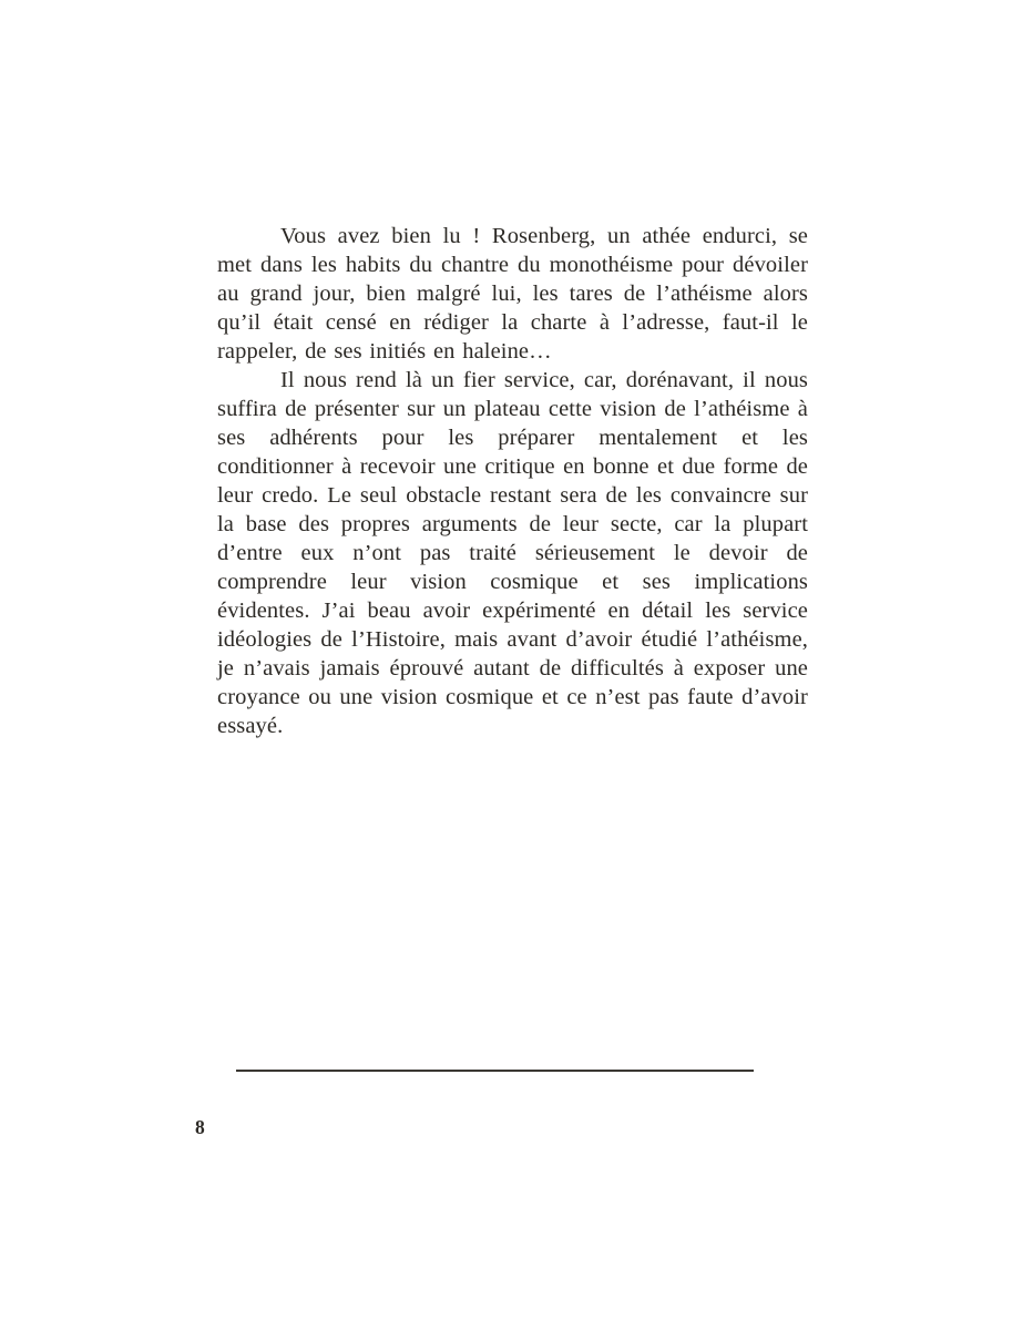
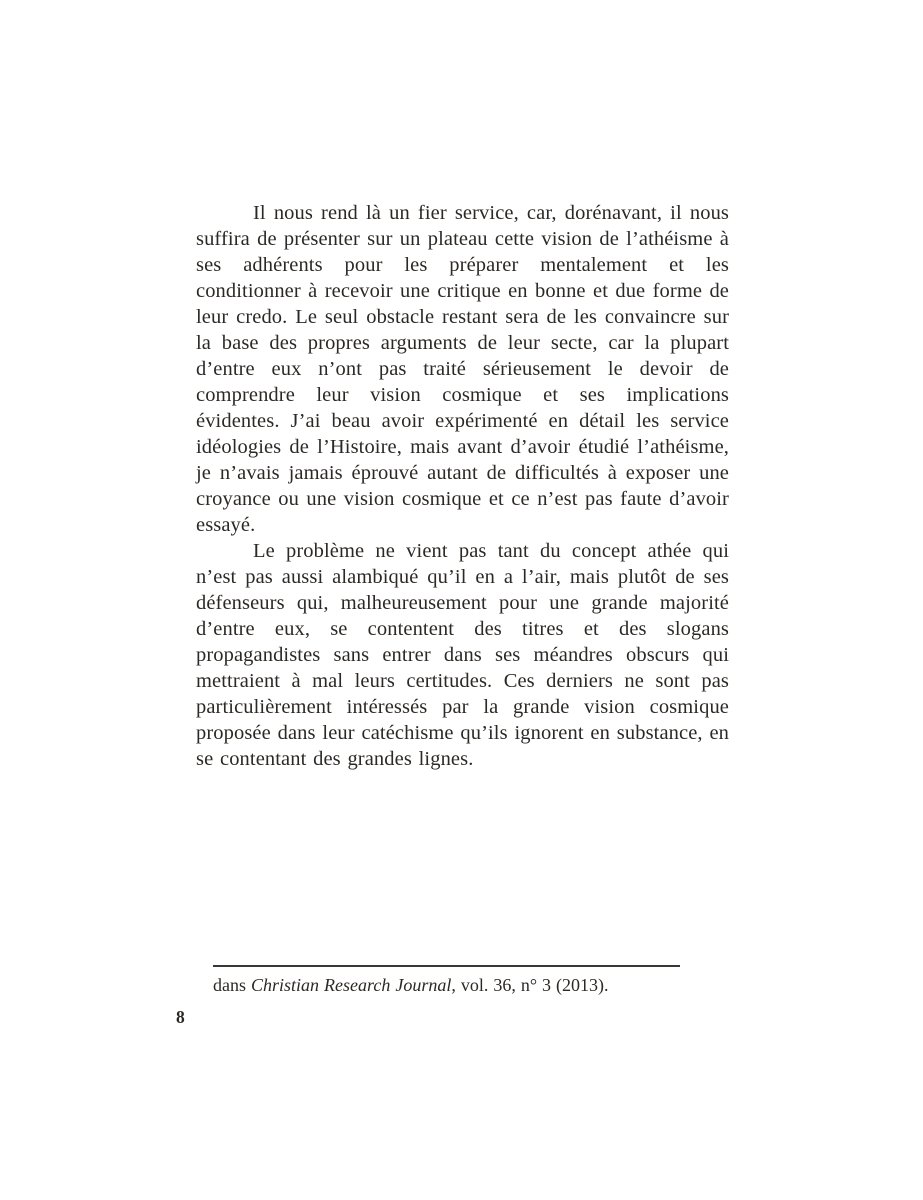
- Vous avez bien lu ! Rosenberg, un athée endurci, se met dans les habits du chantre du monothéisme pour dévoiler au grand jour, bien malgré lui, les tares de l’athéisme alors qu’il était censé en rédiger la charte à l’adresse, faut-il le rappeler, de ses initiés en haleine…
  Il nous rend là un fier service, car, dorénavant, il nous suffira de présenter sur un plateau cette vision de l’athéisme à ses adhérents pour les préparer mentalement et les conditionner à recevoir une critique en bonne et due forme de leur credo. Le seul obstacle restant sera de les convaincre sur la base des propres arguments de leur secte, car la plupart d’entre eux n’ont pas traité sérieusement le devoir de comprendre leur vision cosmique et ses implications évidentes. J’ai beau avoir expérimenté en détail les service idéologies de l’Histoire, mais avant d’avoir étudié l’athéisme, je n’avais jamais éprouvé autant de difficultés à exposer une croyance ou une vision cosmique et ce n’est pas faute d’avoir essayé.
+ Le problème ne vient pas tant du concept athée qui n’est pas aussi alambiqué qu’il en a l’air, mais plutôt de ses défenseurs qui, malheureusement pour une grande majorité d’entre eux, se contentent des titres et des slogans propagandistes sans entrer dans ses méandres obscurs qui mettraient à mal leurs certitudes. Ces derniers ne sont pas particulièrement intéressés par la grande vision cosmique proposée dans leur catéchisme qu’ils ignorent en substance, en se contentant des grandes lignes.
+ dans Christian Research Journal, vol. 36, n° 3 (2013).
  8
